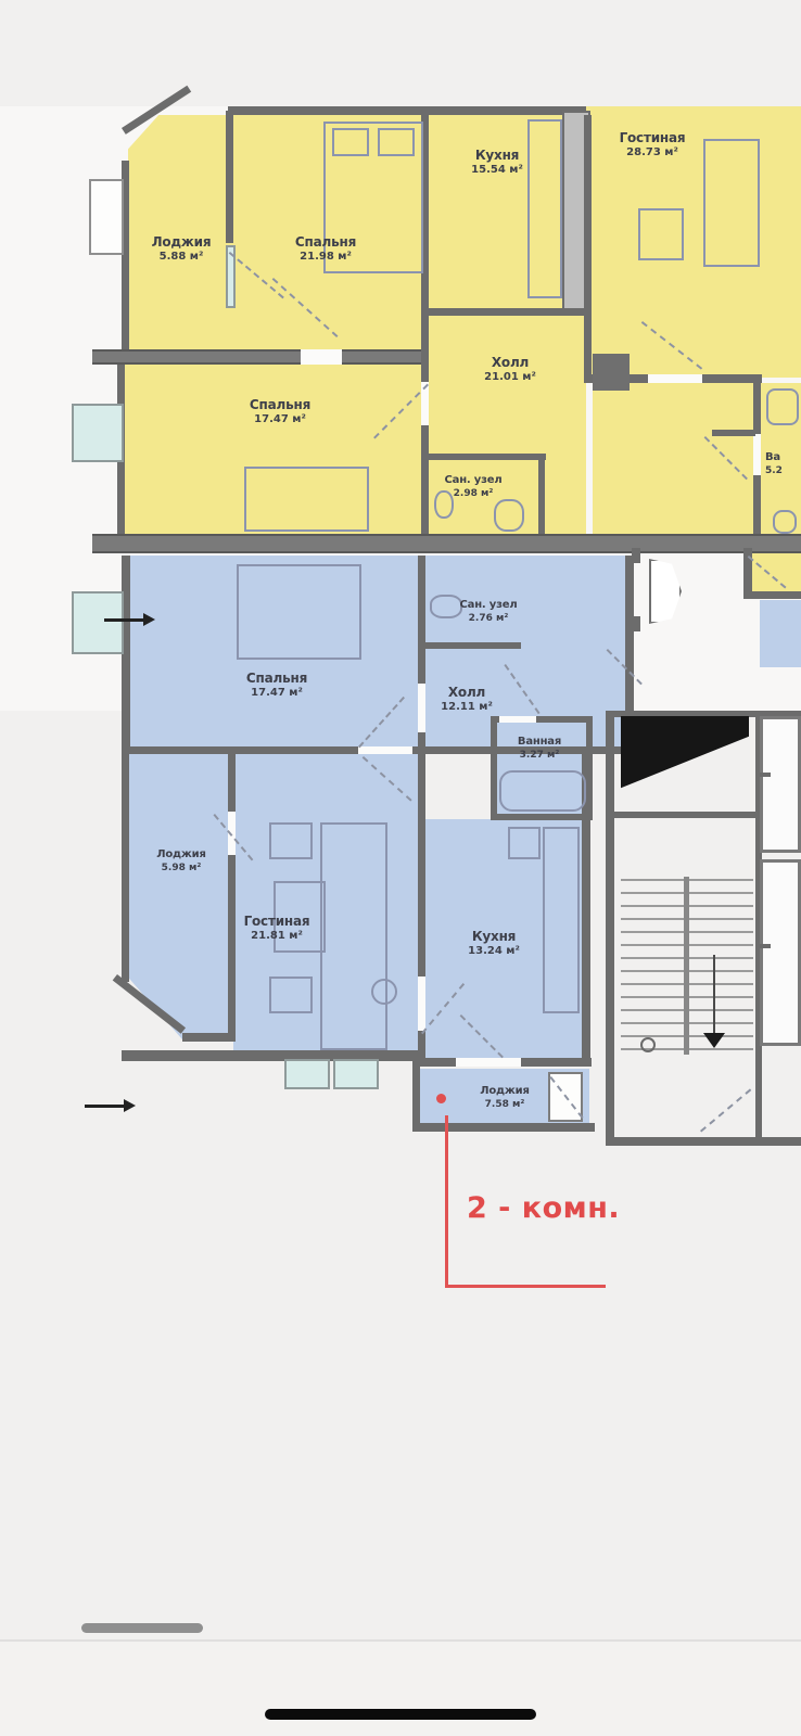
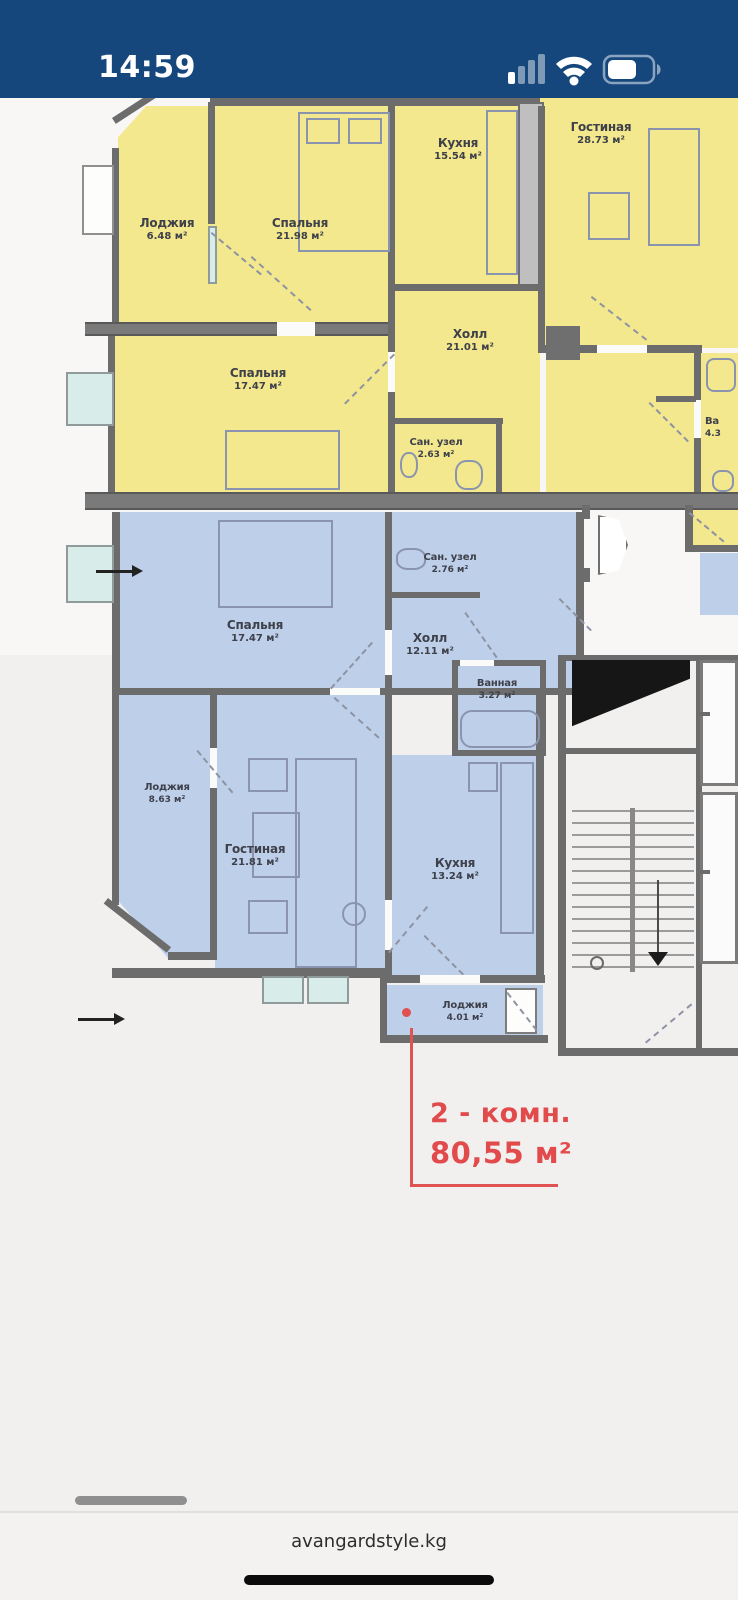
  Лоджия
- 5.88 м²
+ 6.48 м²
  Спальня
  21.98 м²
  Кухня
  15.54 м²
  Гостиная
  28.73 м²
  Холл
  21.01 м²
  Спальня
  17.47 м²
  Сан. узел
- 2.98 м²
+ 2.63 м²
  Ва
- 5.2
+ 4.3
  Спальня
  17.47 м²
  Сан. узел
  2.76 м²
  Холл
  12.11 м²
  Ванная
  3.27 м²
  Лоджия
- 5.98 м²
+ 8.63 м²
  Гостиная
  21.81 м²
  Кухня
  13.24 м²
  Лоджия
- 7.58 м²
+ 4.01 м²
  2 - комн.
+ 80,55 м²
+ 14:59
+ avangardstyle.kg
